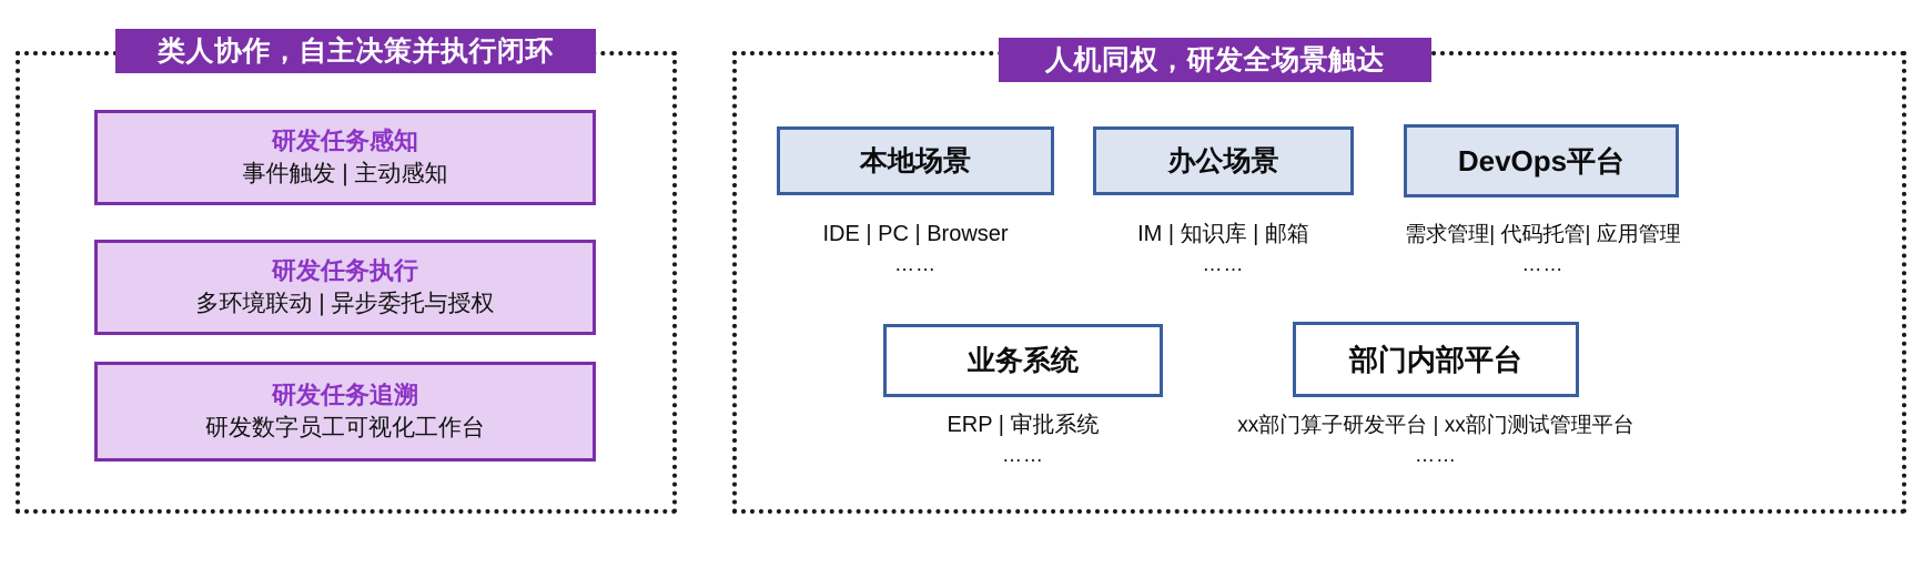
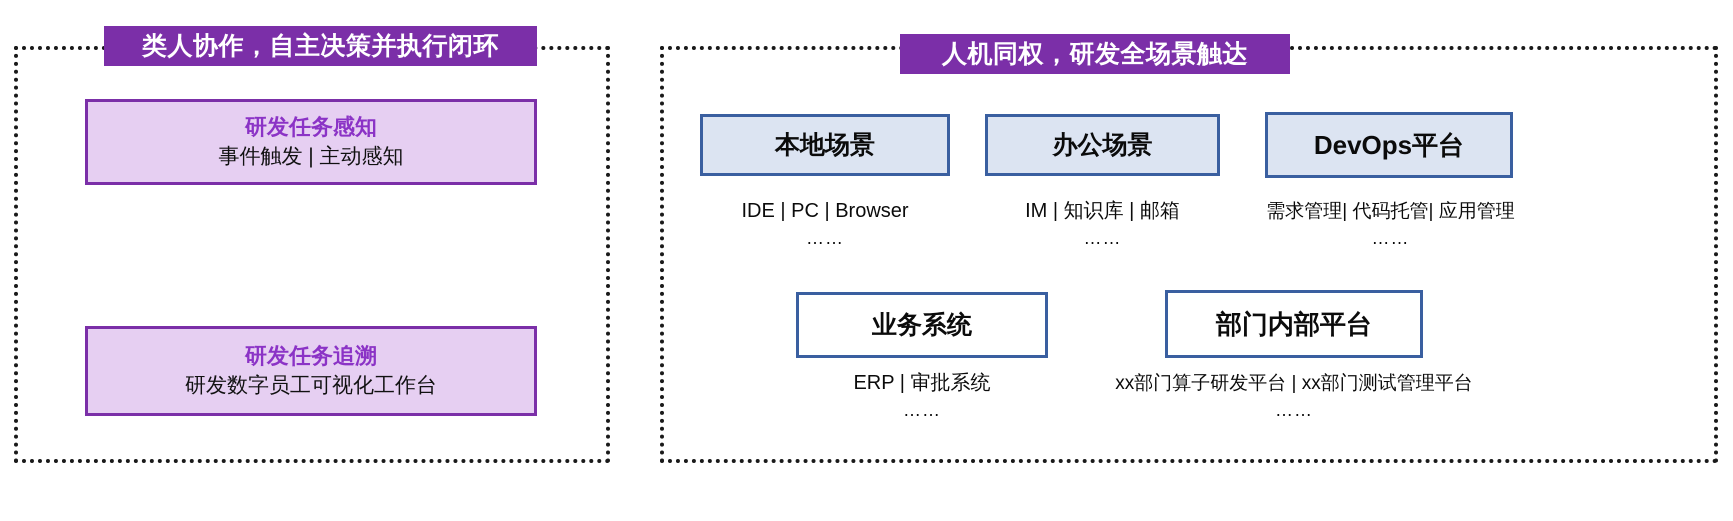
  类人协作，自主决策并执行闭环
  研发任务感知
  事件触发 | 主动感知
- 研发任务执行
- 多环境联动 | 异步委托与授权
  研发任务追溯
  研发数字员工可视化工作台
  人机同权，研发全场景触达
  本地场景
  办公场景
  DevOps平台
  IDE | PC | Browser
  ……
  IM | 知识库 | 邮箱
  ……
  需求管理| 代码托管| 应用管理
  ……
  业务系统
  部门内部平台
  ERP | 审批系统
  ……
  xx部门算子研发平台 | xx部门测试管理平台
  ……
